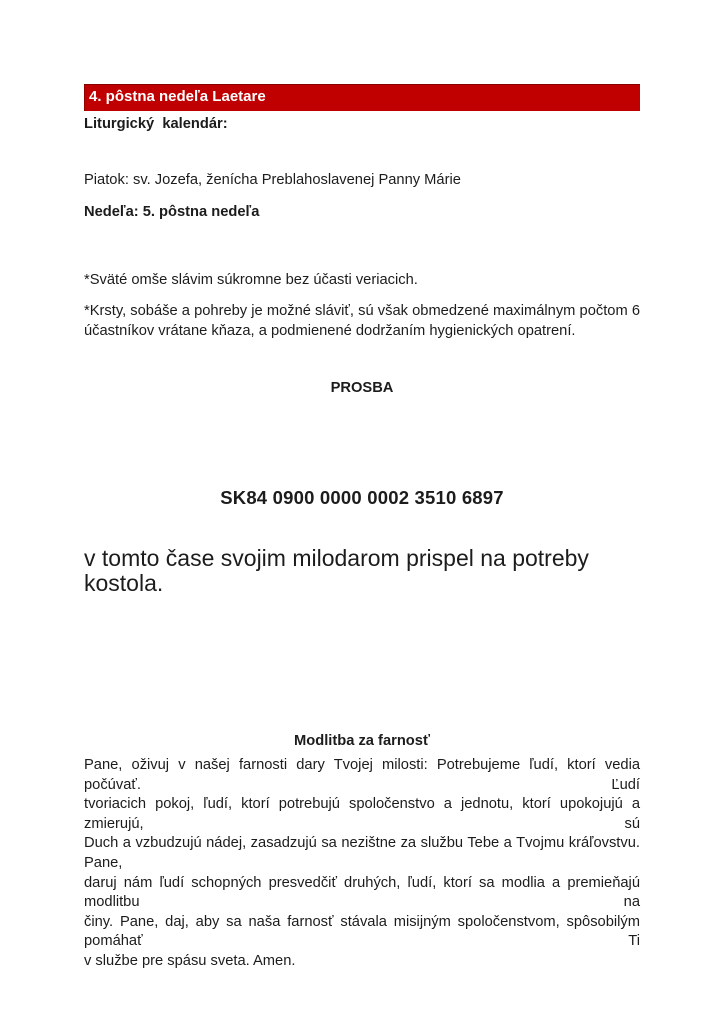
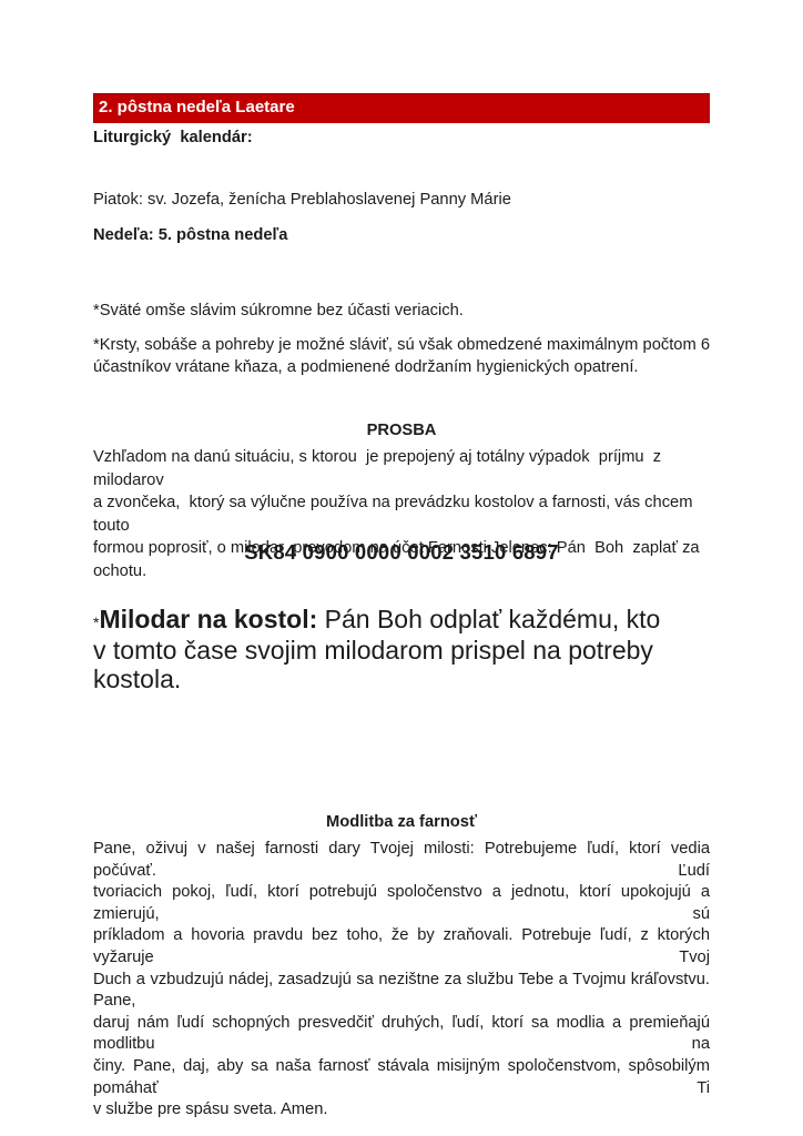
- 4. pôstna nedeľa Laetare
+ 2. pôstna nedeľa Laetare
  Liturgický kalendár:
  Piatok: sv. Jozefa, ženícha Preblahoslavenej Panny Márie
  Nedeľa: 5. pôstna nedeľa
  *Sväté omše slávim súkromne bez účasti veriacich.
  *Krsty, sobáše a pohreby je možné sláviť, sú však obmedzené maximálnym počtom 6
  účastníkov vrátane kňaza, a podmienené dodržaním hygienických opatrení.
  PROSBA
+ Vzhľadom na danú situáciu, s ktorou je prepojený aj totálny výpadok príjmu z milodarov
+ a zvončeka, ktorý sa výlučne používa na prevádzku kostolov a farnosti, vás chcem touto
+ formou poprosiť, o milodar prevodom na účet Farnosti Jelenec: Pán Boh zaplať za
+ ochotu.
  SK84 0900 0000 0002 3510 6897
+ *Milodar na kostol: Pán Boh odplať každému, kto
  v tomto čase svojim milodarom prispel na potreby
  kostola.
  Modlitba za farnosť
  Pane, oživuj v našej farnosti dary Tvojej milosti: Potrebujeme ľudí, ktorí vedia počúvať. Ľudí
  tvoriacich pokoj, ľudí, ktorí potrebujú spoločenstvo a jednotu, ktorí upokojujú a zmierujú, sú
+ príkladom a hovoria pravdu bez toho, že by zraňovali. Potrebuje ľudí, z ktorých vyžaruje Tvoj
  Duch a vzbudzujú nádej, zasadzujú sa nezištne za službu Tebe a Tvojmu kráľovstvu. Pane,
  daruj nám ľudí schopných presvedčiť druhých, ľudí, ktorí sa modlia a premieňajú modlitbu na
  činy. Pane, daj, aby sa naša farnosť stávala misijným spoločenstvom, spôsobilým pomáhať Ti
  v službe pre spásu sveta. Amen.
